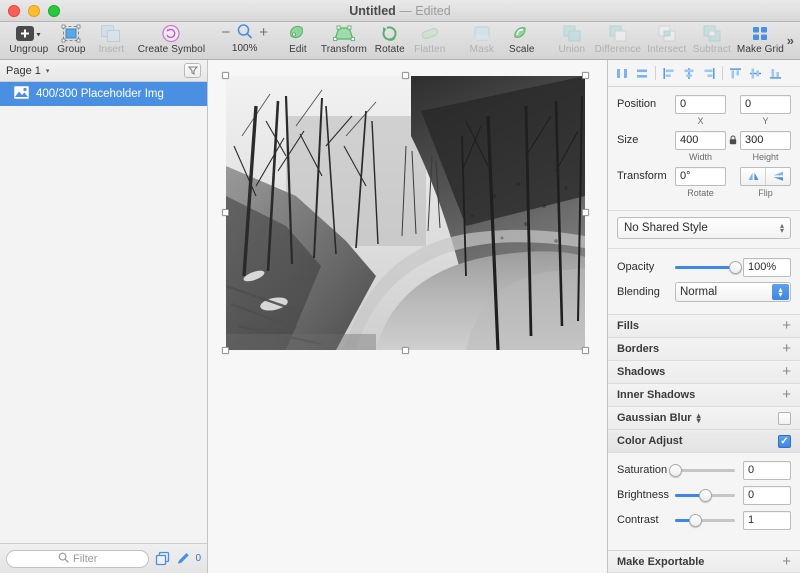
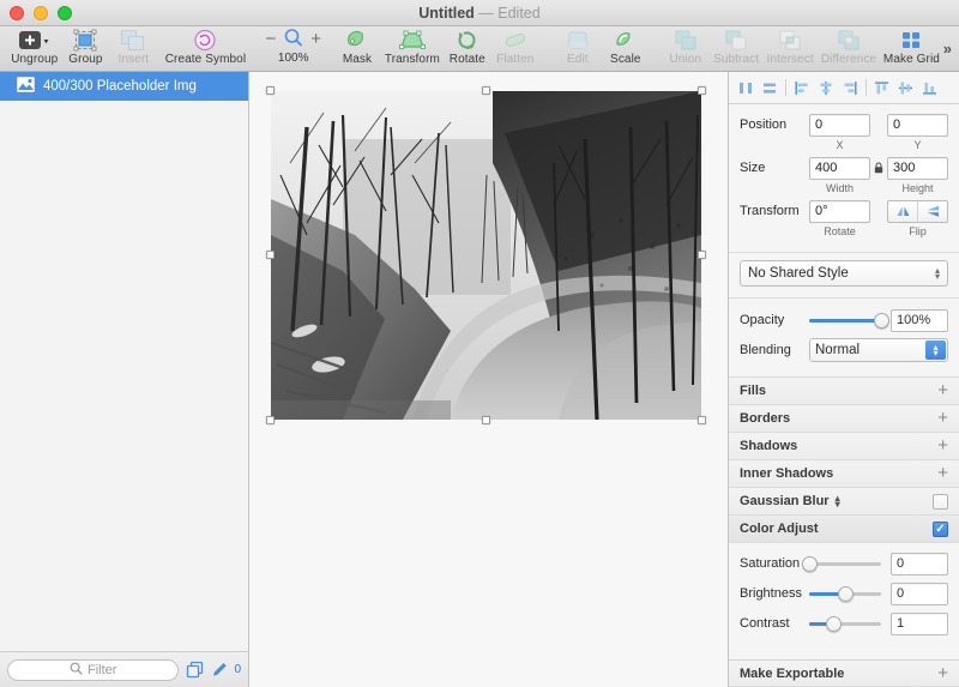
  Untitled — Edited
  Ungroup
  Group
  Insert
  Create Symbol
  −
  +
  100%
- Edit
+ Mask
  Transform
  Rotate
  Flatten
- Mask
+ Edit
  Scale
  Union
- Difference
+ Subtract
  Intersect
- Subtract
+ Difference
  Make Grid
  »
- Page 1
  400/300 Placeholder Img
  Filter
  0
  Position
  0
  0
  X
  Y
  Size
  400
  300
  Width
  Height
  Transform
  0°
  Rotate
  Flip
  No Shared Style
  ▴
  ▾
  Opacity
  100%
  Blending
  Normal
  ▴
  ▾
  Fills
  +
  Borders
  +
  Shadows
  +
  Inner Shadows
  +
  Gaussian Blur
  ▴
  ▾
  Color Adjust
  ✓
  Saturation
  0
  Brightness
  0
  Contrast
  1
  Make Exportable
  +
